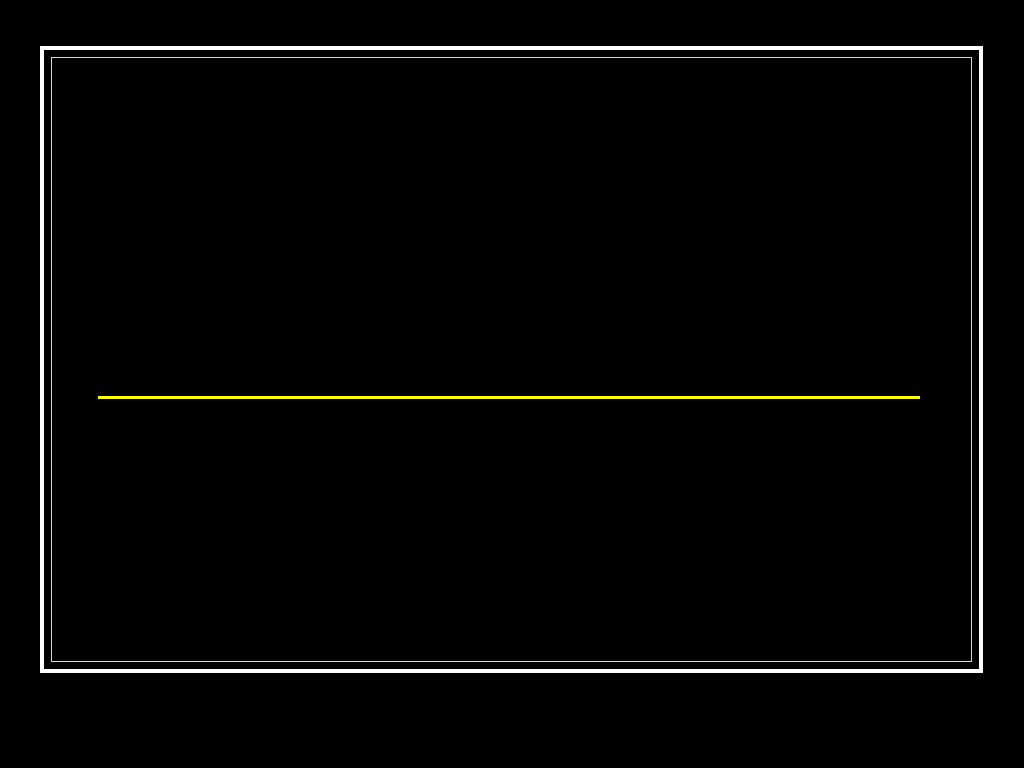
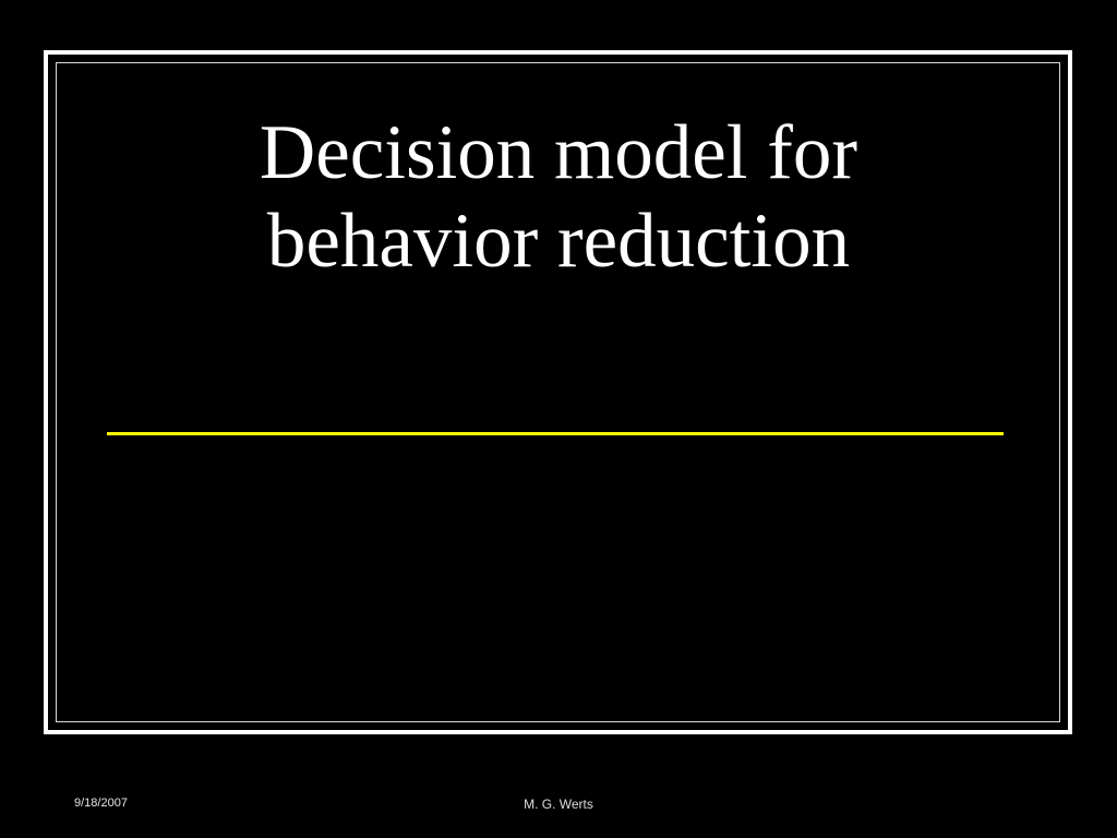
+ Decision model for
+ behavior reduction
+ 9/18/2007
+ M. G. Werts
